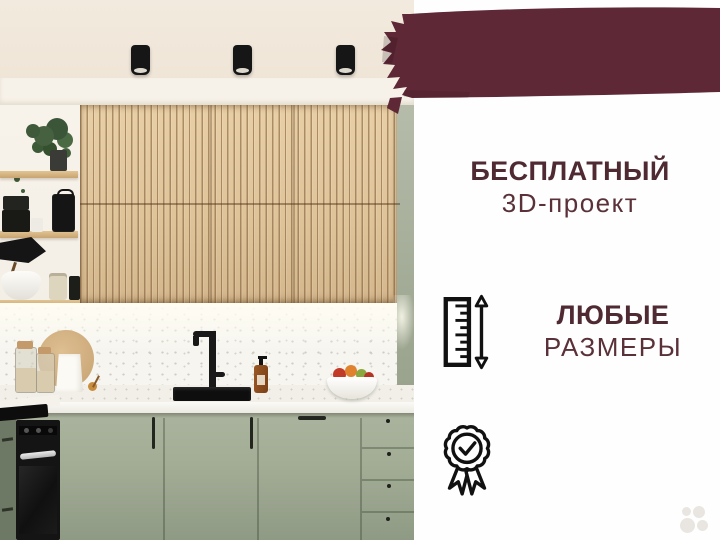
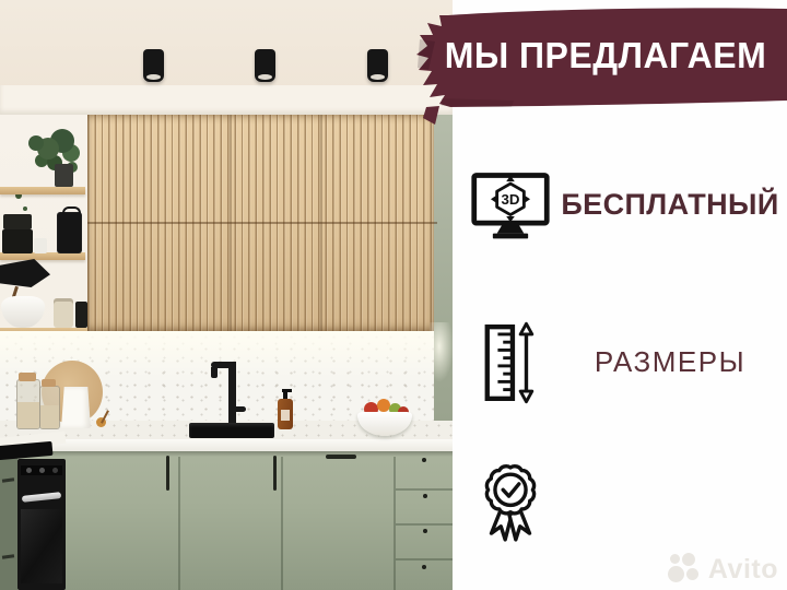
+ 3D
  БЕСПЛАТНЫЙ
- 3D-проект
- ЛЮБЫЕ
  РАЗМЕРЫ
+ Avito
+ МЫ ПРЕДЛАГАЕМ
